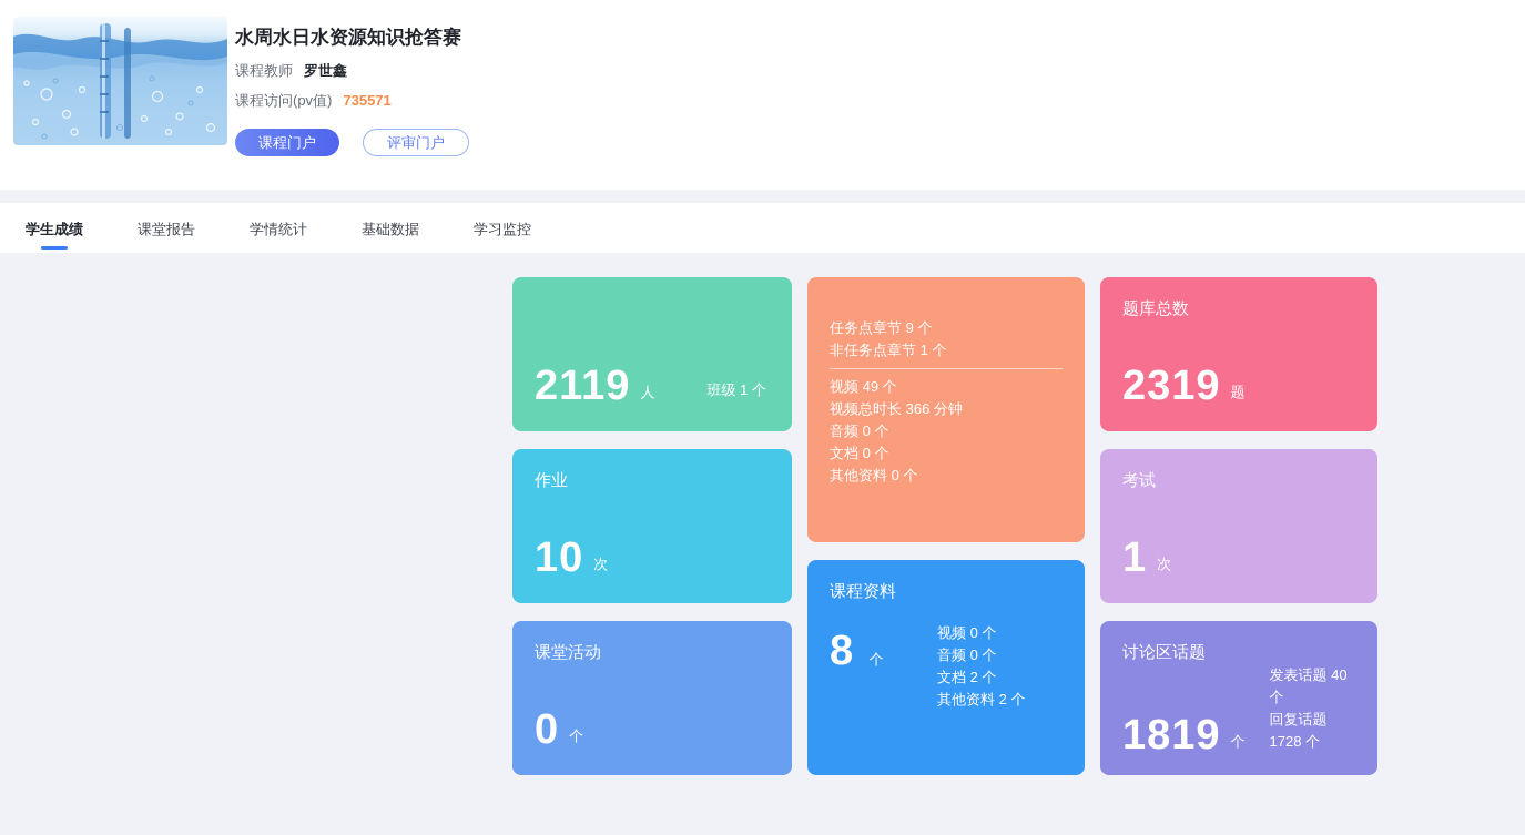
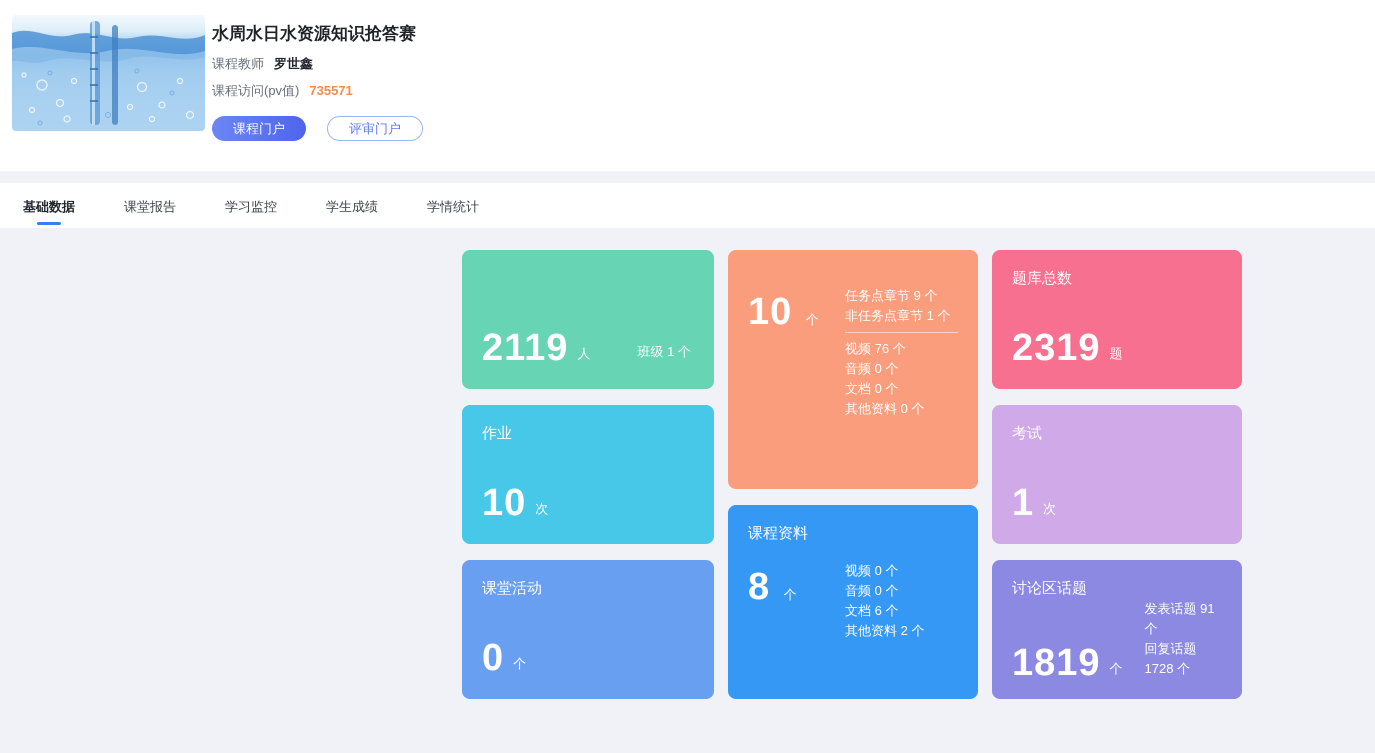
  水周水日水资源知识抢答赛
  课程教师
  罗世鑫
  课程访问(pv值)
  735571
  课程门户
  评审门户
- 学生成绩
+ 基础数据
  课堂报告
- 学情统计
+ 学习监控
- 基础数据
+ 学生成绩
- 学习监控
+ 学情统计
  2119
  人
  班级 1 个
  作业
  10
  次
  课堂活动
  0
  个
+ 10 个
  任务点章节 9 个
  非任务点章节 1 个
- 视频 49 个
+ 视频 76 个
- 视频总时长 366 分钟
  音频 0 个
  文档 0 个
  其他资料 0 个
  课程资料
  8 个
  视频 0 个
  音频 0 个
- 文档 2 个
+ 文档 6 个
  其他资料 2 个
  题库总数
  2319
  题
  考试
  1
  次
  讨论区话题
  1819
  个
- 发表话题 40 个
+ 发表话题 91 个
  回复话题 1728 个
